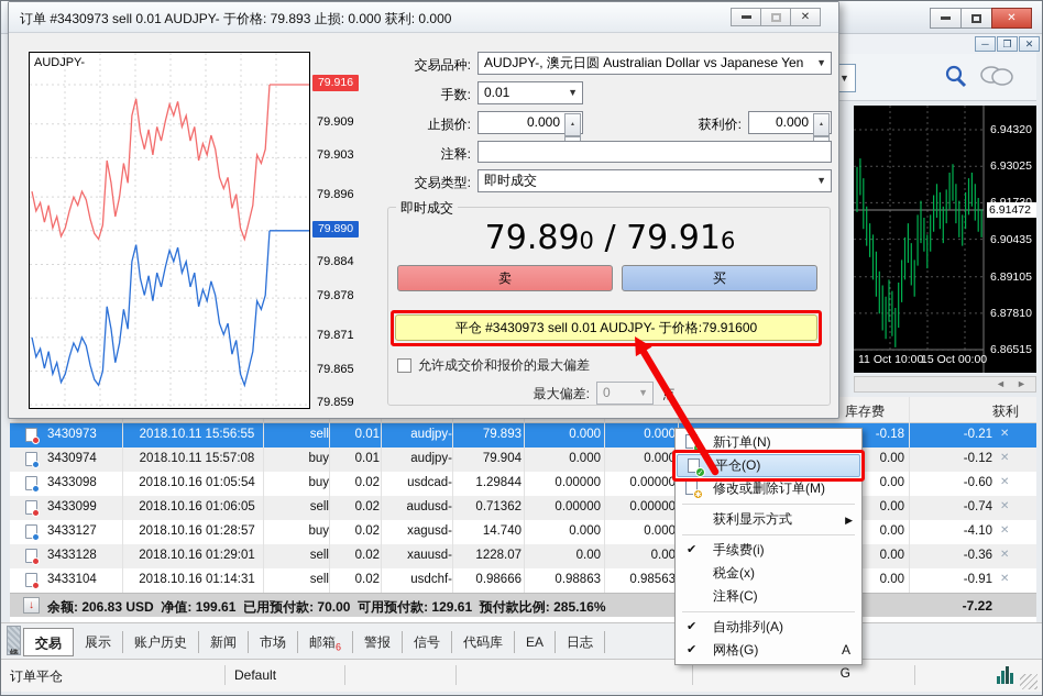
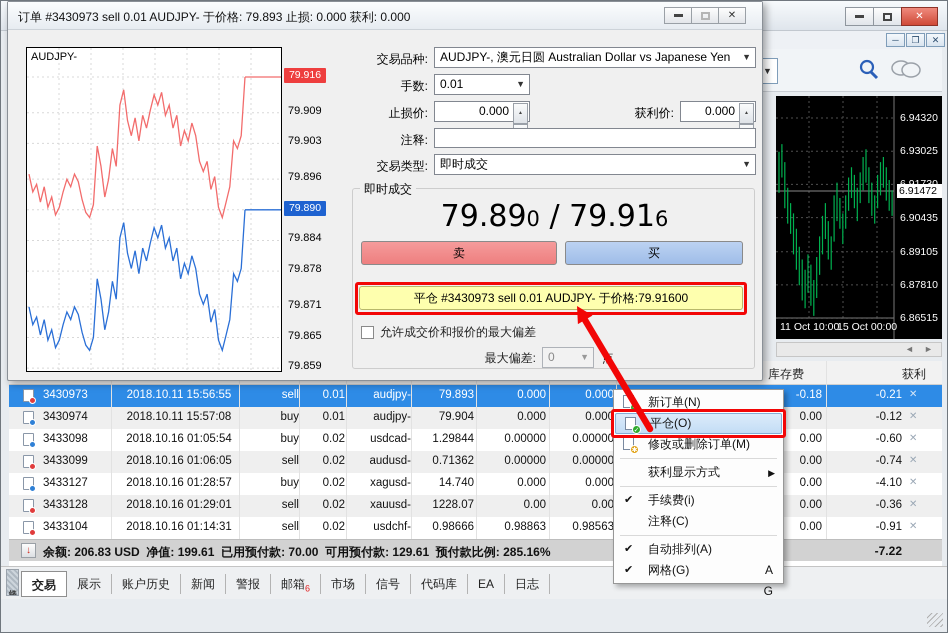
  ✕
  ─
  ❐
  ✕
  ▼
  6.94320
  6.93025
  6.90435
  6.89105
  6.87810
  6.86515
  6.91472
  11 Oct 10:00
  15 Oct 00:00
  ◄
  ►
  库存费
  获利
  3430973
  2018.10.11 15:56:55
  sell
  0.01
  audjpy-
  79.893
  0.000
  0.000
  -0.18
  -0.21
  ✕
  3430974
  2018.10.11 15:57:08
  buy
  0.01
  audjpy-
  79.904
  0.000
  0.000
  0.00
  -0.12
  ✕
  3433098
  2018.10.16 01:05:54
  buy
  0.02
  usdcad-
  1.29844
  0.00000
  0.00000
  0.00
  -0.60
  ✕
  3433099
  2018.10.16 01:06:05
  sell
  0.02
  audusd-
  0.71362
  0.00000
  0.00000
  0.00
  -0.74
  ✕
  3433127
  2018.10.16 01:28:57
  buy
  0.02
  xagusd-
  14.740
  0.000
  0.000
  0.00
  -4.10
  ✕
  3433128
  2018.10.16 01:29:01
  sell
  0.02
  xauusd-
  1228.07
  0.00
  0.00
  0.00
  -0.36
  ✕
  3433104
  2018.10.16 01:14:31
  sell
  0.02
  usdchf-
  0.98666
  0.98863
  0.98563
  0.00
  -0.91
  ✕
  ↓
  余额: 206.83 USD 净值: 199.61 已用预付款: 70.00 可用预付款: 129.61 预付款比例: 285.16%
  -7.22
  交易
  展示
  账户历史
  新闻
- 市场
+ 警报
  邮箱6
- 警报
+ 市场
  信号
  代码库
  EA
  日志
- 订单平仓
- Default
  订单 #3430973 sell 0.01 AUDJPY- 于价格: 79.893 止损: 0.000 获利: 0.000
  ✕
  AUDJPY-
  79.909
  79.903
  79.896
  79.884
  79.878
  79.871
  79.865
  79.859
  79.916
  79.890
  交易品种:
  AUDJPY-, 澳元日圆 Australian Dollar vs Japanese Yen
  ▼
  手数:
  0.01
  ▼
  止损价:
  0.000
  获利价:
  0.000
  注释:
  交易类型:
  即时成交
  ▼
  79.890 / 79.916
  卖
  买
  平仓 #3430973 sell 0.01 AUDJPY- 于价格:79.91600
  允许成交价和报价的最大偏差
  最大偏差:
  0
  ▼
  即时成交
  新订单(N)
  平仓(O)
  修改或删除订单(M)
  获利显示方式
  ▶
  ✔
  手续费(i)
- 税金(x)
  注释(C)
  ✔
  自动排列(A)
  A
  ✔
  网格(G)
  G
